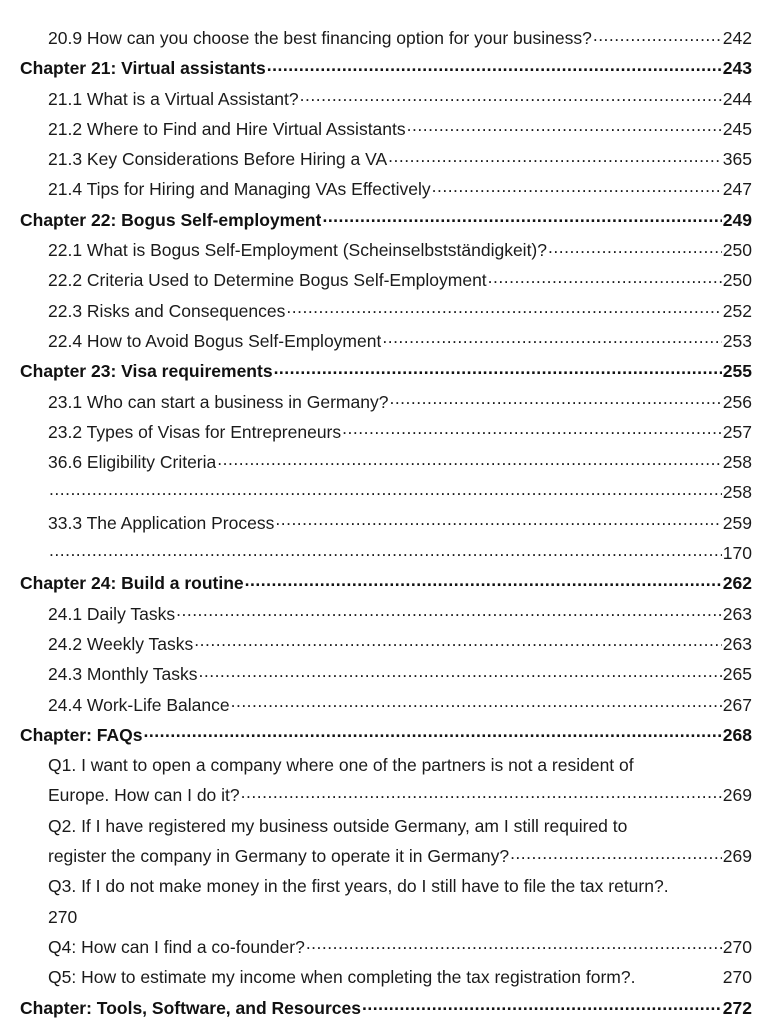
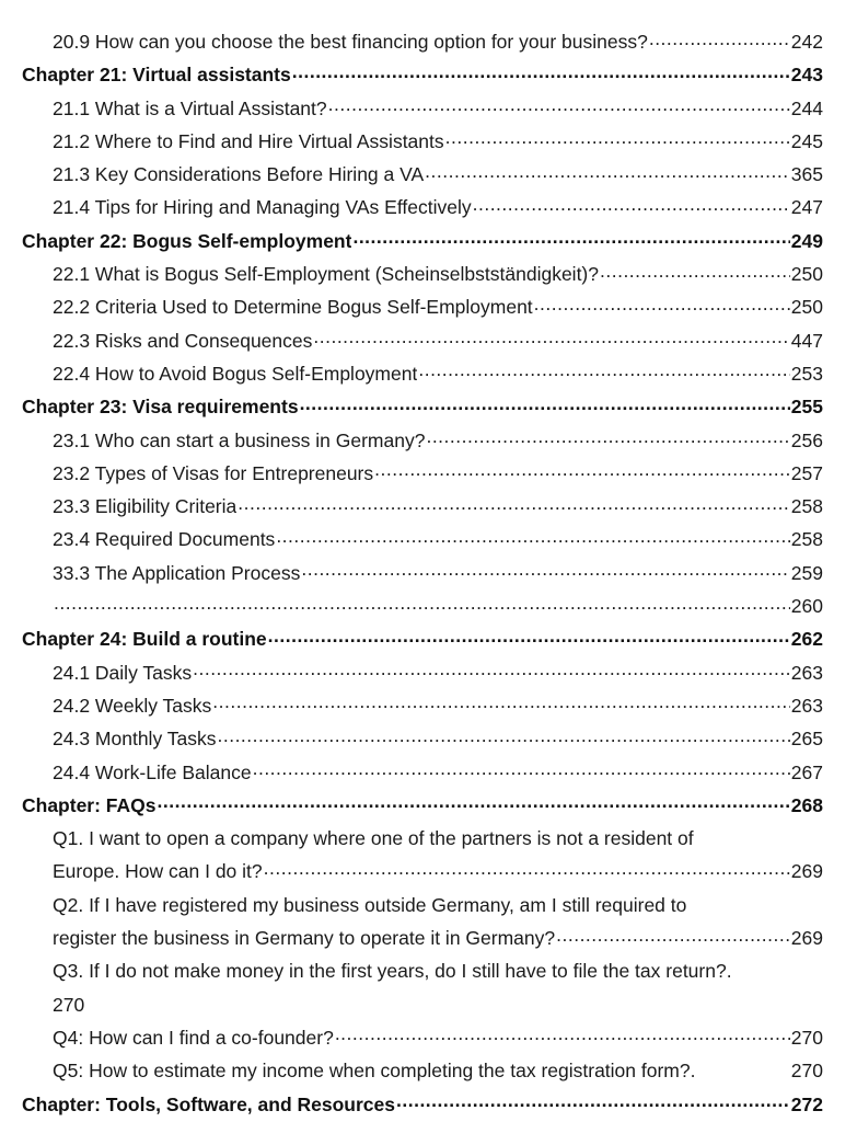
  20.9 How can you choose the best financing option for your business?
  242
  Chapter 21: Virtual assistants
  243
  21.1 What is a Virtual Assistant?
  244
  21.2 Where to Find and Hire Virtual Assistants
  245
  21.3 Key Considerations Before Hiring a VA
  365
  21.4 Tips for Hiring and Managing VAs Effectively
  247
  Chapter 22: Bogus Self-employment
  249
  22.1 What is Bogus Self-Employment (Scheinselbstständigkeit)?
  250
  22.2 Criteria Used to Determine Bogus Self-Employment
  250
  22.3 Risks and Consequences
- 252
+ 447
  22.4 How to Avoid Bogus Self-Employment
  253
  Chapter 23: Visa requirements
  255
  23.1 Who can start a business in Germany?
  256
  23.2 Types of Visas for Entrepreneurs
  257
- 36.6 Eligibility Criteria
+ 23.3 Eligibility Criteria
  258
+ 23.4 Required Documents
  258
  33.3 The Application Process
  259
- 170
+ 260
  Chapter 24: Build a routine
  262
  24.1 Daily Tasks
  263
  24.2 Weekly Tasks
  263
  24.3 Monthly Tasks
  265
  24.4 Work-Life Balance
  267
  Chapter: FAQs
  268
  Q1. I want to open a company where one of the partners is not a resident of
  Europe. How can I do it?
  269
  Q2. If I have registered my business outside Germany, am I still required to
- register the company in Germany to operate it in Germany?
+ register the business in Germany to operate it in Germany?
  269
  Q3. If I do not make money in the first years, do I still have to file the tax return?.
  270
  Q4: How can I find a co-founder?
  270
  Q5: How to estimate my income when completing the tax registration form?.
  270
  Chapter: Tools, Software, and Resources
  272
